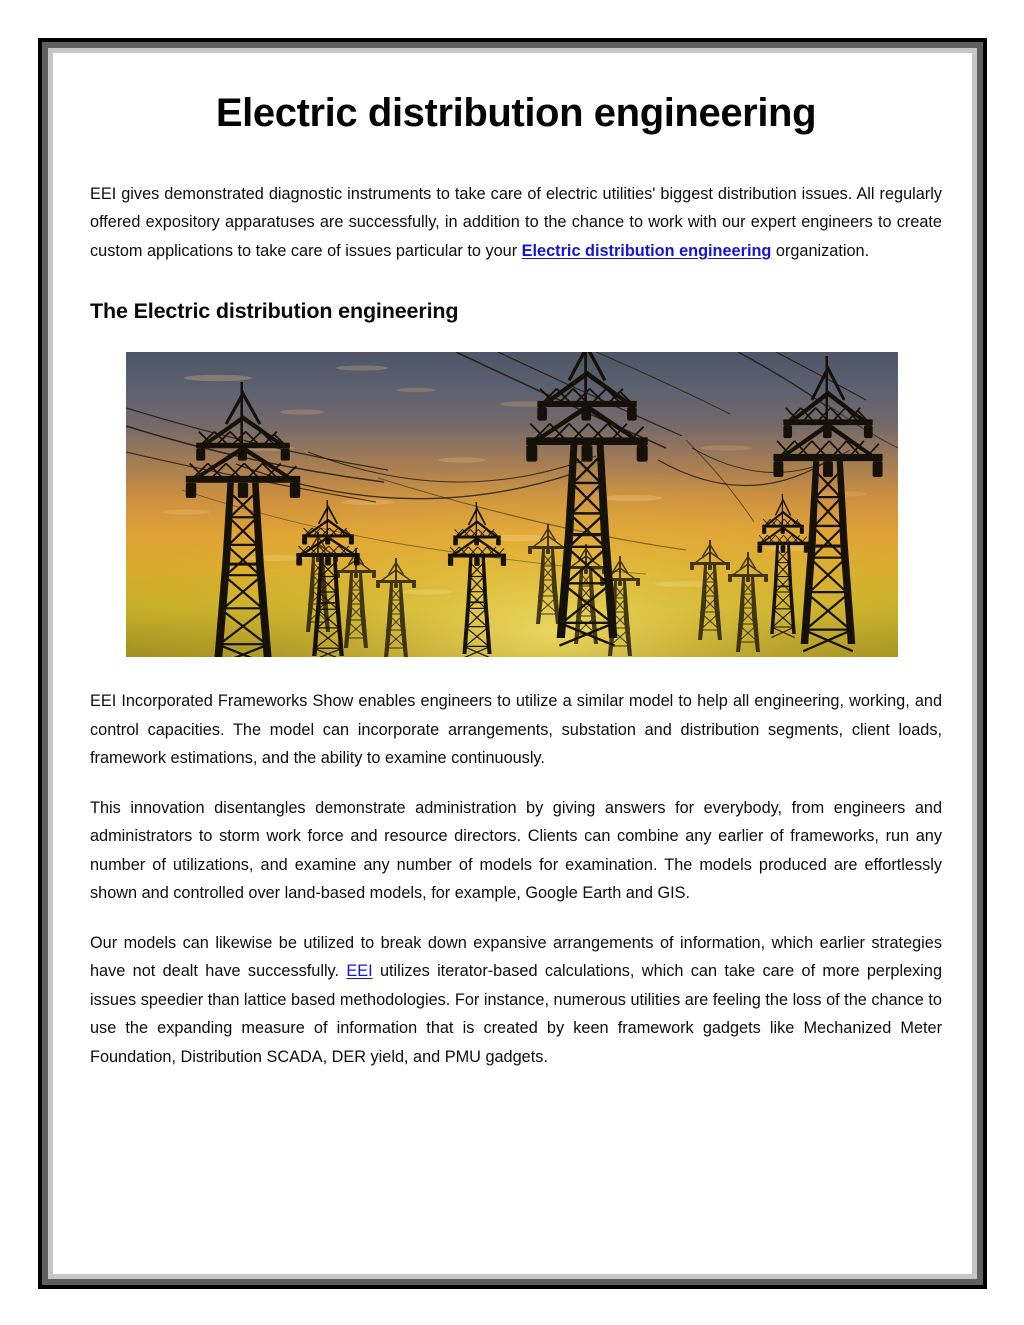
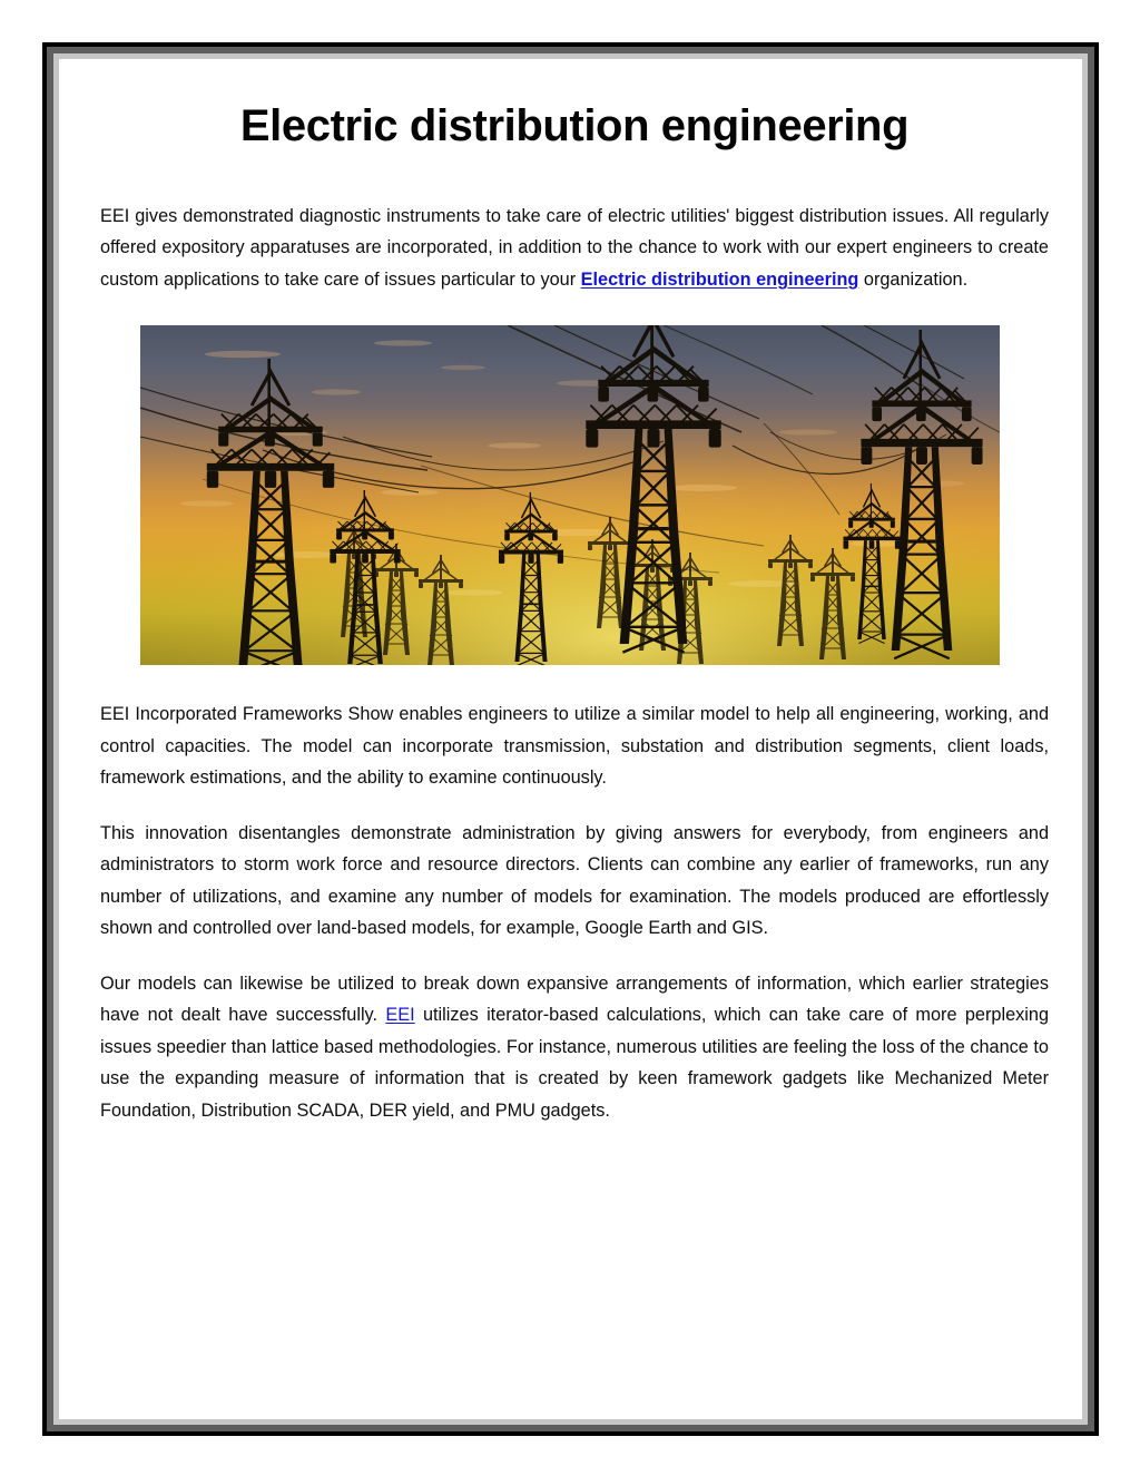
  Electric distribution engineering
- EEI gives demonstrated diagnostic instruments to take care of electric utilities' biggest distribution issues. All regularly offered expository apparatuses are successfully, in addition to the chance to work with our expert engineers to create custom applications to take care of issues particular to your Electric distribution engineering organization.
+ EEI gives demonstrated diagnostic instruments to take care of electric utilities' biggest distribution issues. All regularly offered expository apparatuses are incorporated, in addition to the chance to work with our expert engineers to create custom applications to take care of issues particular to your Electric distribution engineering organization.
- The Electric distribution engineering
- EEI Incorporated Frameworks Show enables engineers to utilize a similar model to help all engineering, working, and control capacities. The model can incorporate arrangements, substation and distribution segments, client loads, framework estimations, and the ability to examine continuously.
+ EEI Incorporated Frameworks Show enables engineers to utilize a similar model to help all engineering, working, and control capacities. The model can incorporate transmission, substation and distribution segments, client loads, framework estimations, and the ability to examine continuously.
  This innovation disentangles demonstrate administration by giving answers for everybody, from engineers and administrators to storm work force and resource directors. Clients can combine any earlier of frameworks, run any number of utilizations, and examine any number of models for examination. The models produced are effortlessly shown and controlled over land-based models, for example, Google Earth and GIS.
  Our models can likewise be utilized to break down expansive arrangements of information, which earlier strategies have not dealt have successfully. EEI utilizes iterator-based calculations, which can take care of more perplexing issues speedier than lattice based methodologies. For instance, numerous utilities are feeling the loss of the chance to use the expanding measure of information that is created by keen framework gadgets like Mechanized Meter Foundation, Distribution SCADA, DER yield, and PMU gadgets.
